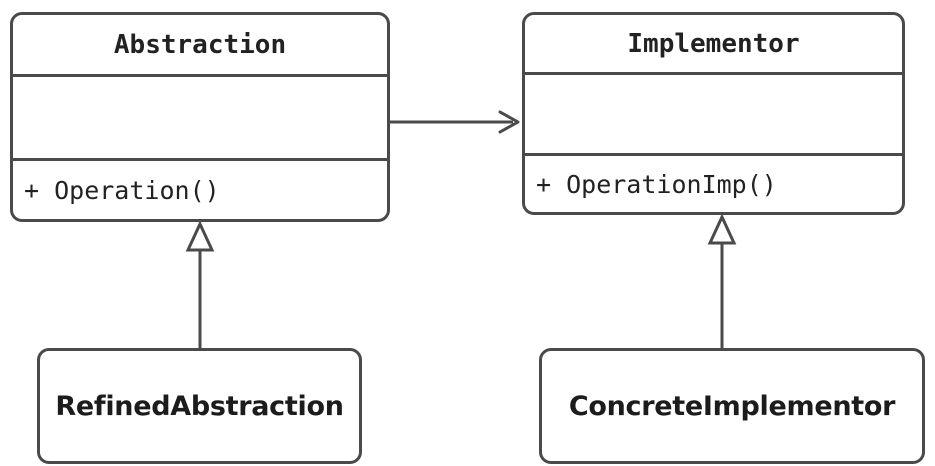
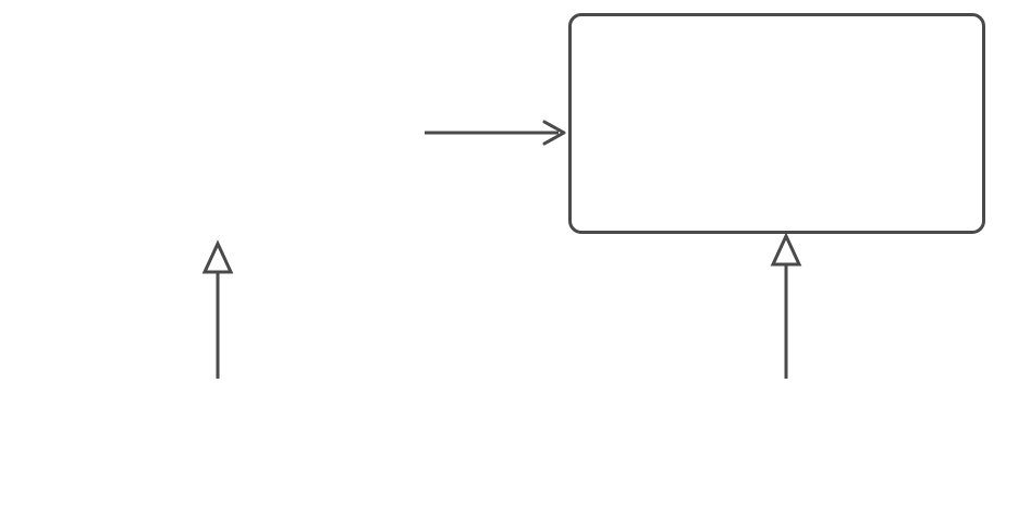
- Abstraction
- + Operation()
- Implementor
- + OperationImp()
- RefinedAbstraction
- ConcreteImplementor
